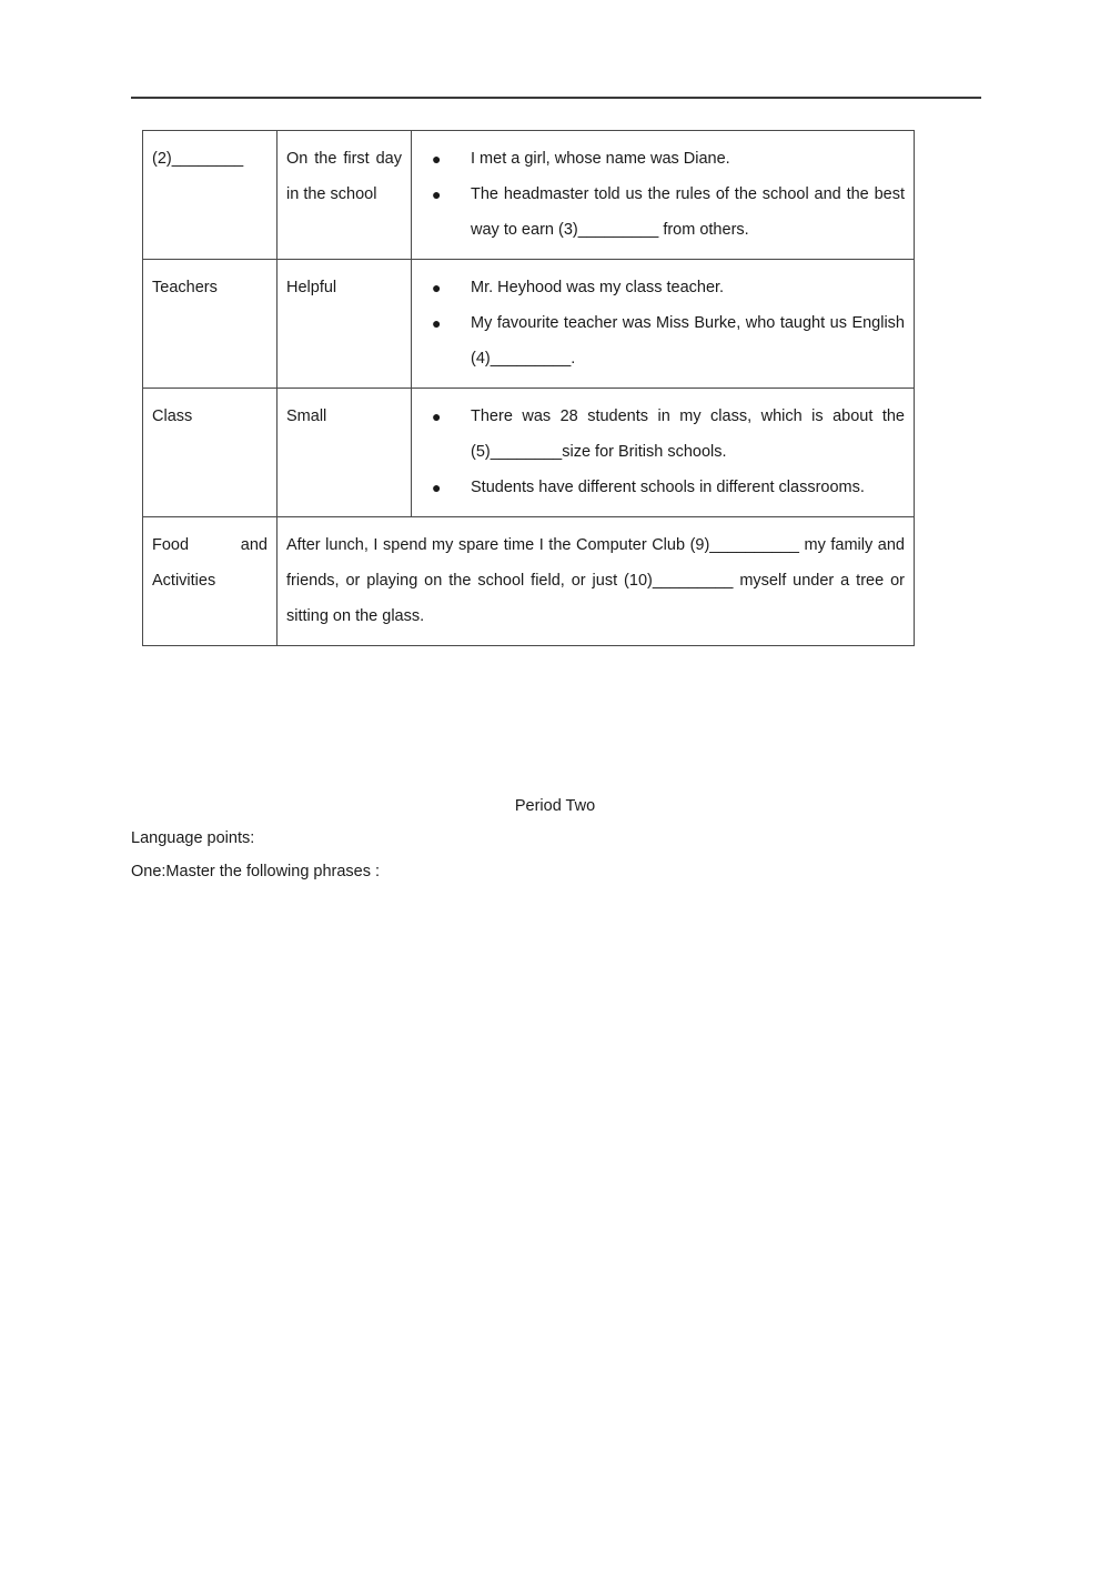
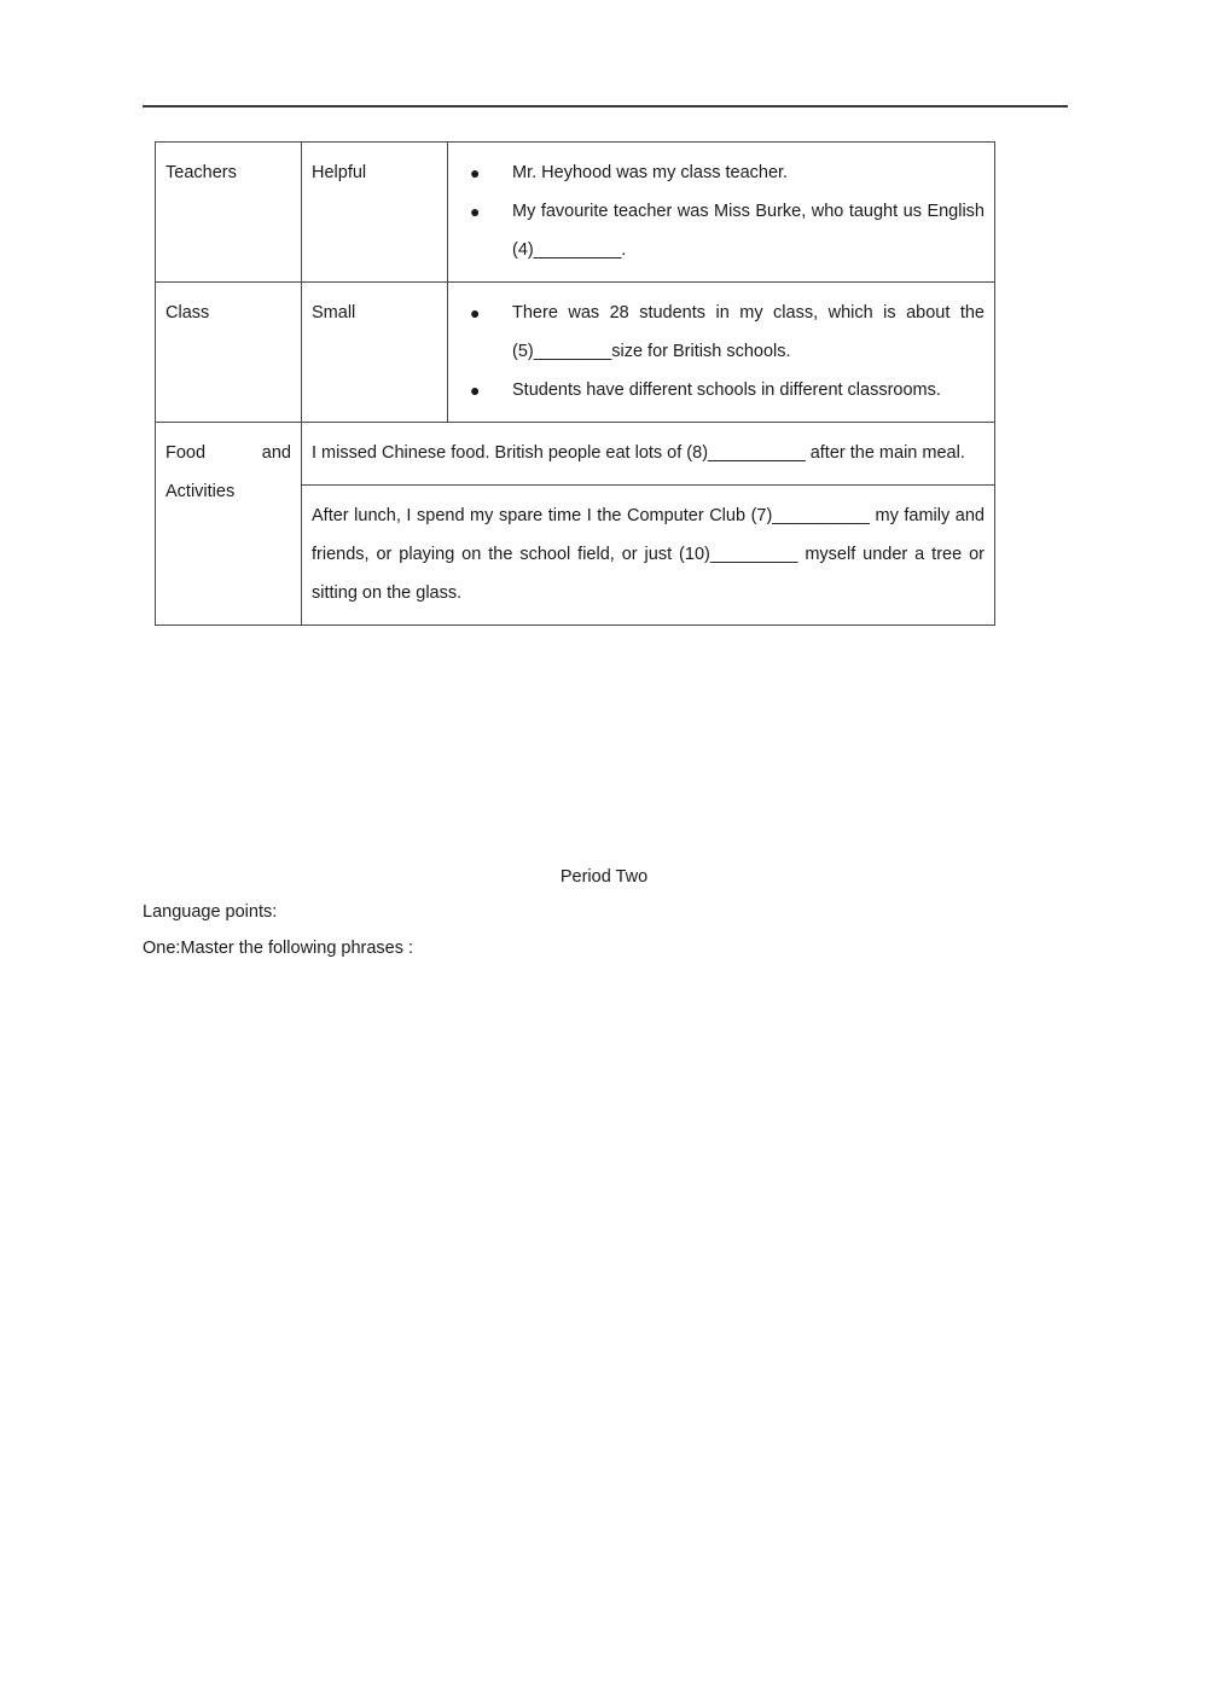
- (2)________	On the first day in the school	● I met a girl, whose name was Diane. ● The headmaster told us the rules of the school and the best way to earn (3)_________ from others.
  Teachers	Helpful	● Mr. Heyhood was my class teacher. ● My favourite teacher was Miss Burke, who taught us English (4)_________.
  Class	Small	● There was 28 students in my class, which is about the (5)________size for British schools. ● Students have different schools in different classrooms.
  Food and Activities
+ I missed Chinese food. British people eat lots of (8)__________ after the main meal.
- After lunch, I spend my spare time I the Computer Club (9)__________ my family and friends, or playing on the school field, or just (10)_________ myself under a tree or sitting on the glass.
+ After lunch, I spend my spare time I the Computer Club (7)__________ my family and friends, or playing on the school field, or just (10)_________ myself under a tree or sitting on the glass.
  Period Two
  Language points:
  One:Master the following phrases :
